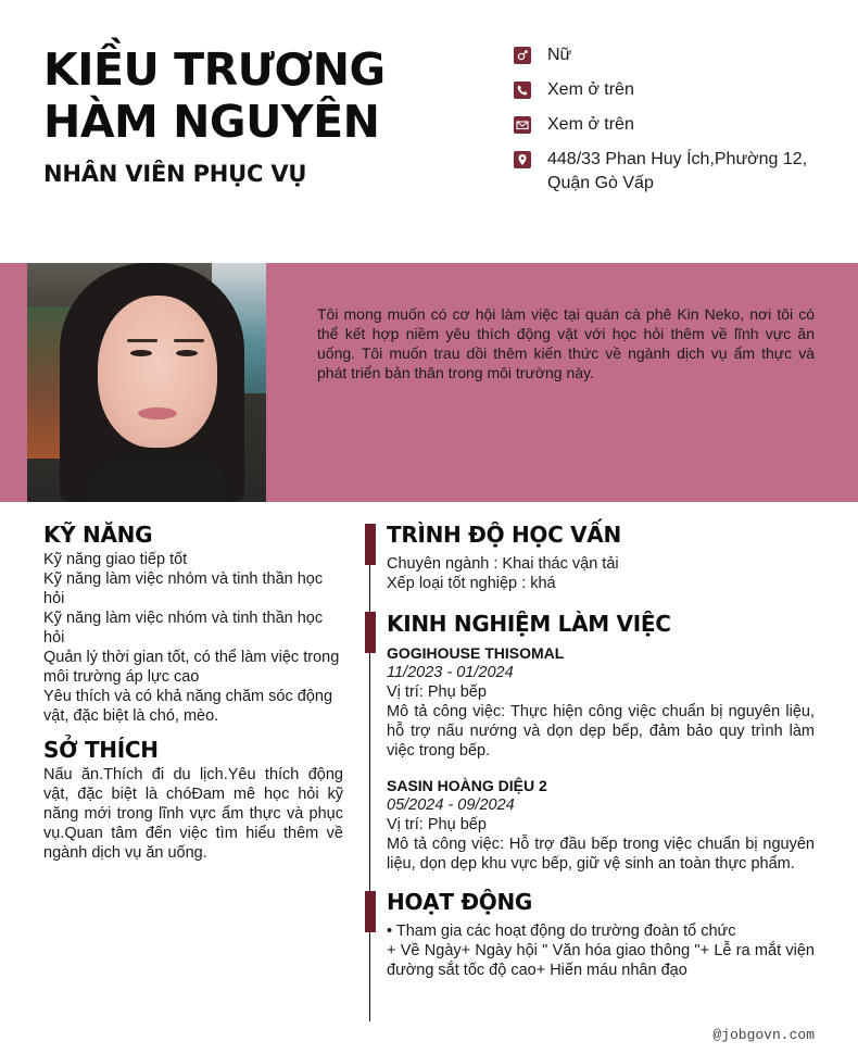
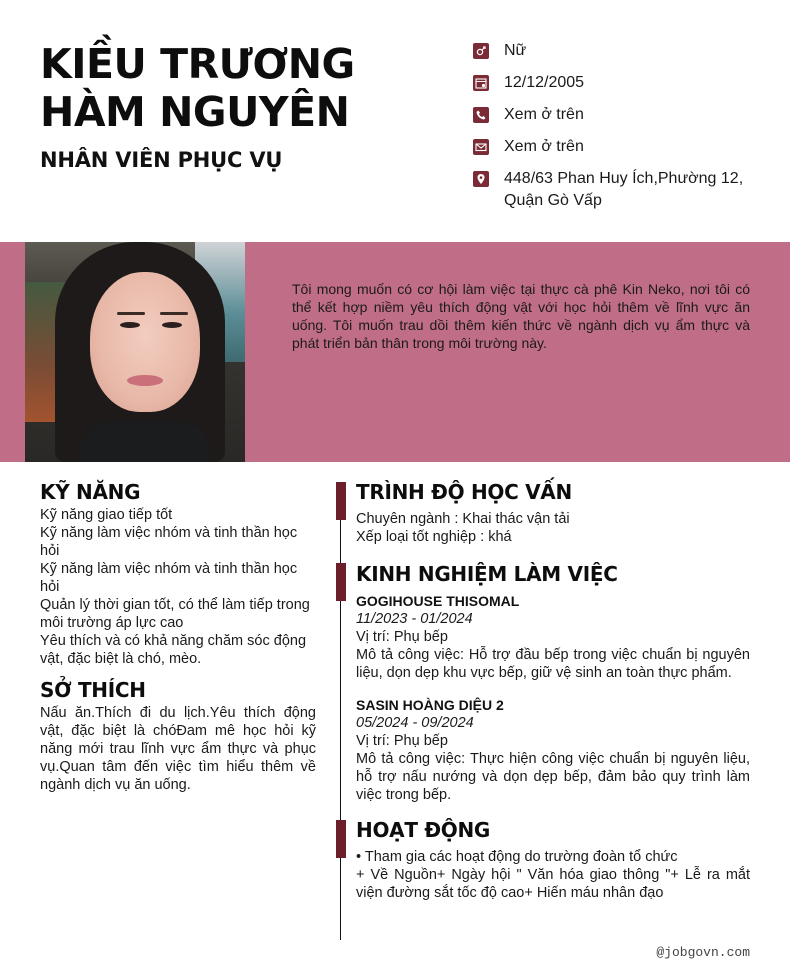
  KIỀU TRƯƠNG
  HÀM NGUYÊN
  NHÂN VIÊN PHỤC VỤ
  Nữ
+ 12/12/2005
  Xem ở trên
  Xem ở trên
- 448/33 Phan Huy Ích,Phường 12, Quận Gò Vấp
+ 448/63 Phan Huy Ích,Phường 12, Quận Gò Vấp
- Tôi mong muốn có cơ hội làm việc tại quán cà phê Kin Neko, nơi tôi có thể kết hợp niềm yêu thích động vật với học hỏi thêm về lĩnh vực ăn uống. Tôi muốn trau dồi thêm kiến thức về ngành dịch vụ ẩm thực và phát triển bản thân trong môi trường này.
+ Tôi mong muốn có cơ hội làm việc tại thực cà phê Kin Neko, nơi tôi có thể kết hợp niềm yêu thích động vật với học hỏi thêm về lĩnh vực ăn uống. Tôi muốn trau dồi thêm kiến thức về ngành dịch vụ ẩm thực và phát triển bản thân trong môi trường này.
  KỸ NĂNG
  Kỹ năng giao tiếp tốt
  Kỹ năng làm việc nhóm và tinh thần học hỏi
  Kỹ năng làm việc nhóm và tinh thần học hỏi
- Quản lý thời gian tốt, có thể làm việc trong môi trường áp lực cao
+ Quản lý thời gian tốt, có thể làm tiếp trong môi trường áp lực cao
  Yêu thích và có khả năng chăm sóc động vật, đặc biệt là chó, mèo.
  SỞ THÍCH
- Nấu ăn.Thích đi du lịch.Yêu thích động vật, đặc biệt là chóĐam mê học hỏi kỹ năng mới trong lĩnh vực ẩm thực và phục vụ.Quan tâm đến việc tìm hiểu thêm về ngành dịch vụ ăn uống.
+ Nấu ăn.Thích đi du lịch.Yêu thích động vật, đặc biệt là chóĐam mê học hỏi kỹ năng mới trau lĩnh vực ẩm thực và phục vụ.Quan tâm đến việc tìm hiểu thêm về ngành dịch vụ ăn uống.
  TRÌNH ĐỘ HỌC VẤN
  Chuyên ngành : Khai thác vận tải
  Xếp loại tốt nghiệp : khá
  KINH NGHIỆM LÀM VIỆC
  GOGIHOUSE THISOMAL
  11/2023 - 01/2024
  Vị trí: Phụ bếp
- Mô tả công việc: Thực hiện công việc chuẩn bị nguyên liệu, hỗ trợ nấu nướng và dọn dẹp bếp, đảm bảo quy trình làm việc trong bếp.
+ Mô tả công việc: Hỗ trợ đầu bếp trong việc chuẩn bị nguyên liệu, dọn dẹp khu vực bếp, giữ vệ sinh an toàn thực phẩm.
  SASIN HOÀNG DIỆU 2
  05/2024 - 09/2024
  Vị trí: Phụ bếp
- Mô tả công việc: Hỗ trợ đầu bếp trong việc chuẩn bị nguyên liệu, dọn dẹp khu vực bếp, giữ vệ sinh an toàn thực phẩm.
+ Mô tả công việc: Thực hiện công việc chuẩn bị nguyên liệu, hỗ trợ nấu nướng và dọn dẹp bếp, đảm bảo quy trình làm việc trong bếp.
  HOẠT ĐỘNG
  • Tham gia các hoạt động do trường đoàn tổ chức
- + Về Ngày+ Ngày hội " Văn hóa giao thông "+ Lễ ra mắt viện đường sắt tốc độ cao+ Hiến máu nhân đạo
+ + Về Nguồn+ Ngày hội " Văn hóa giao thông "+ Lễ ra mắt viện đường sắt tốc độ cao+ Hiến máu nhân đạo
  @jobgovn.com
